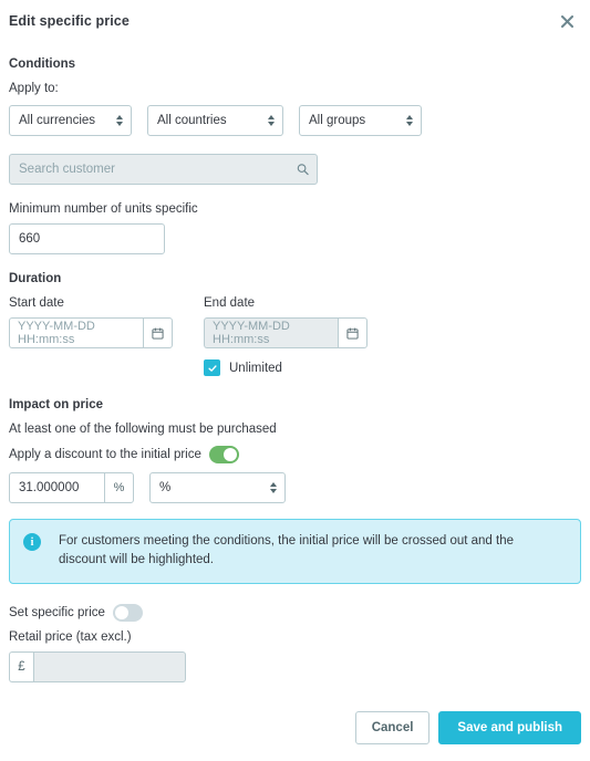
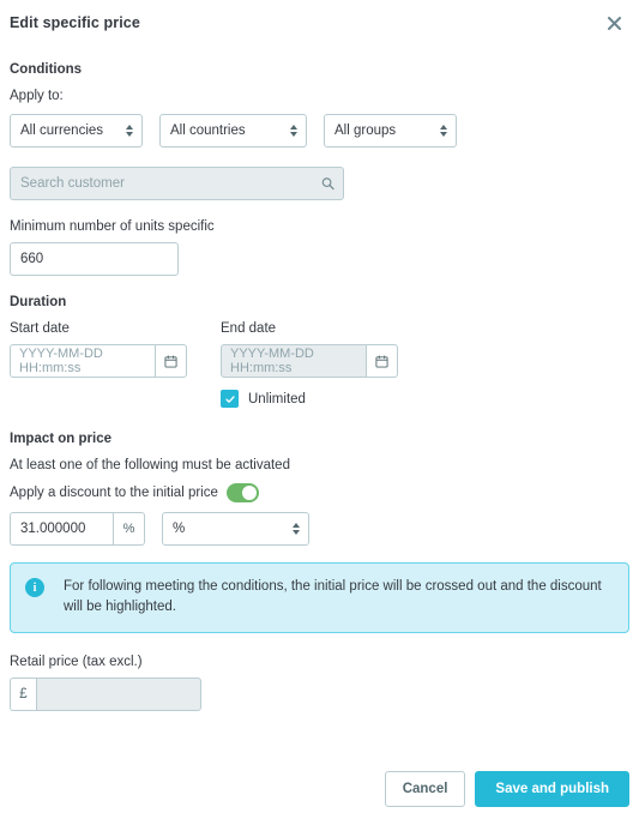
  Edit specific price
  Conditions
  Apply to:
  All currencies
  All countries
  All groups
  Search customer
  Minimum number of units specific
  660
  Duration
  Start date
  YYYY-MM-DD HH:mm:ss
  End date
  YYYY-MM-DD HH:mm:ss
  Unlimited
  Impact on price
- At least one of the following must be purchased
+ At least one of the following must be activated
  Apply a discount to the initial price
  31.000000
  %
  %
  i
- For customers meeting the conditions, the initial price will be crossed out and the discount will be highlighted.
+ For following meeting the conditions, the initial price will be crossed out and the discount will be highlighted.
- Set specific price
  Retail price (tax excl.)
  £
  Cancel
  Save and publish
